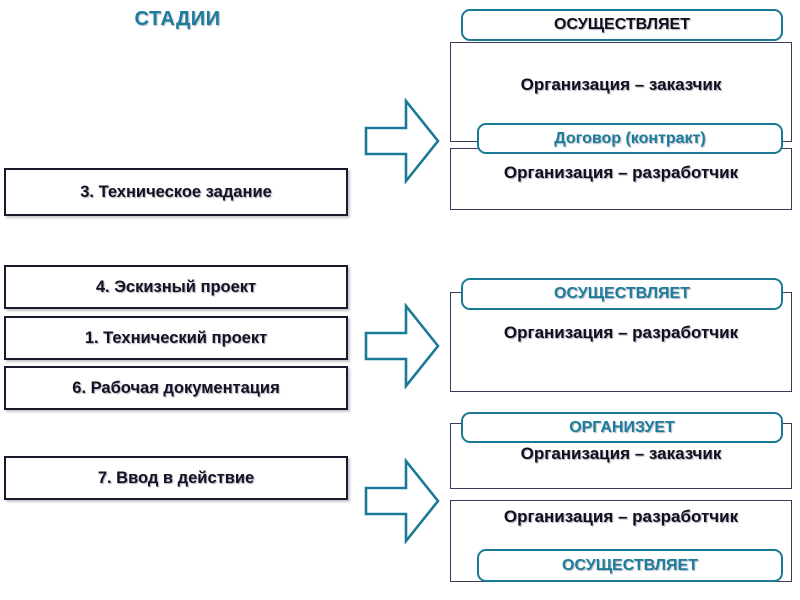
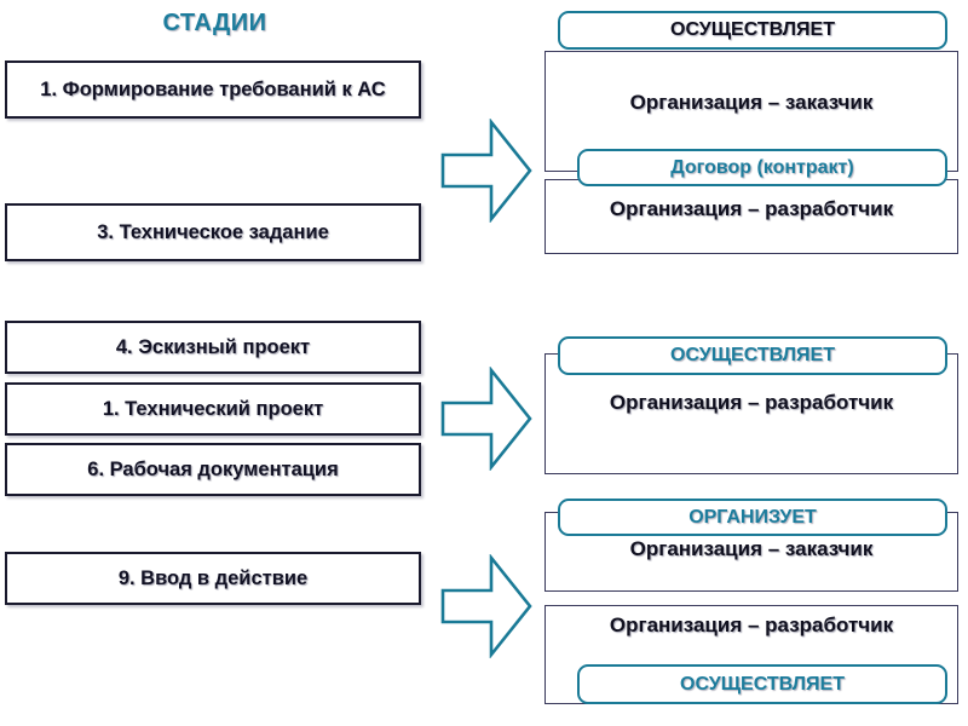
  СТАДИИ
+ 1. Формирование требований к АС
  3. Техническое задание
  4. Эскизный проект
  1. Технический проект
  6. Рабочая документация
- 7. Ввод в действие
+ 9. Ввод в действие
  Организация – заказчик
  Организация – разработчик
  ОСУЩЕСТВЛЯЕТ
  Договор (контракт)
  Организация – разработчик
  ОСУЩЕСТВЛЯЕТ
  Организация – заказчик
  Организация – разработчик
  ОРГАНИЗУЕТ
  ОСУЩЕСТВЛЯЕТ
